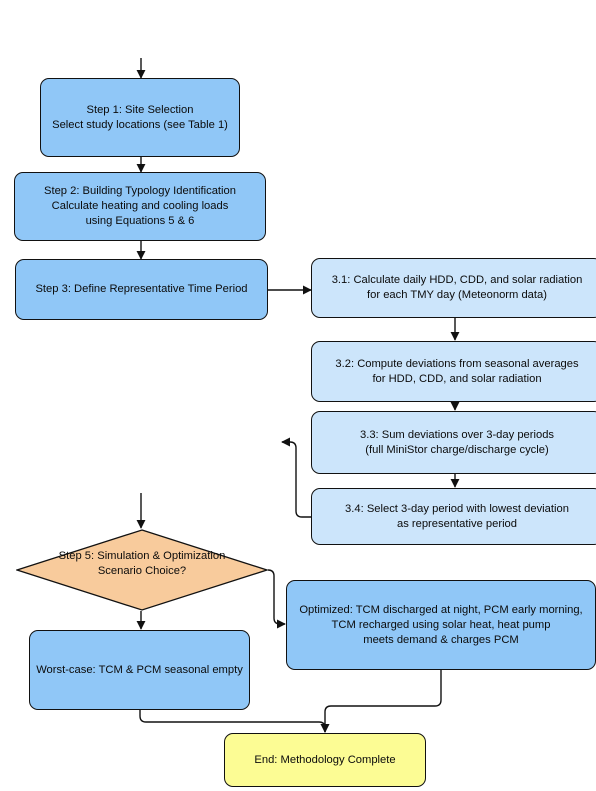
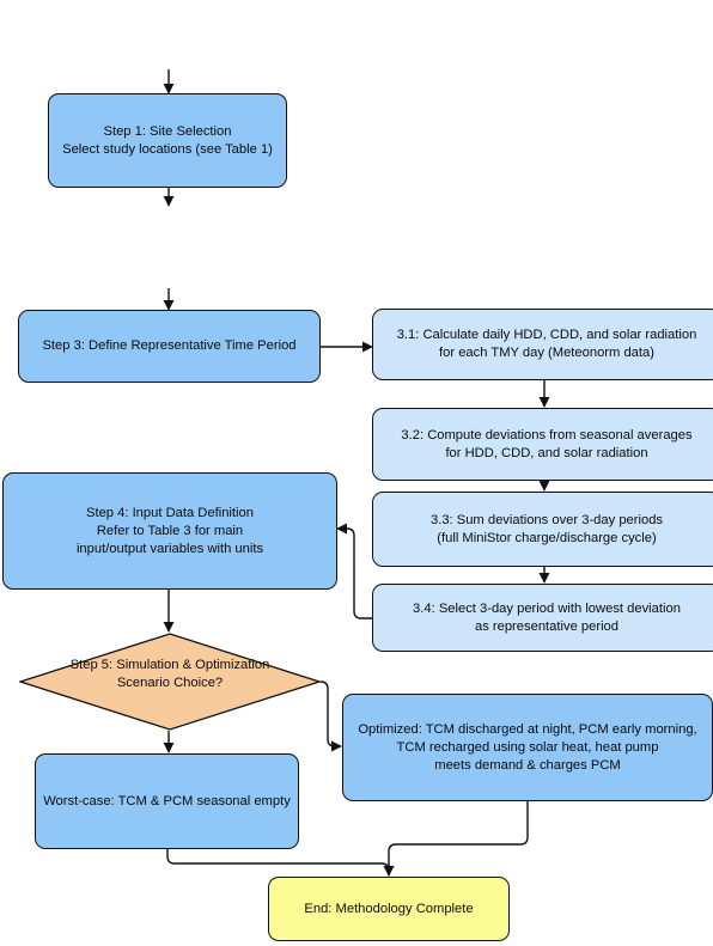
  Step 1: Site Selection
  Select study locations (see Table 1)
- Step 2: Building Typology Identification
- Calculate heating and cooling loads
- using Equations 5 & 6
  Step 3: Define Representative Time Period
  3.1: Calculate daily HDD, CDD, and solar radiation
  for each TMY day (Meteonorm data)
  3.2: Compute deviations from seasonal averages
  for HDD, CDD, and solar radiation
  3.3: Sum deviations over 3-day periods
  (full MiniStor charge/discharge cycle)
  3.4: Select 3-day period with lowest deviation
  as representative period
+ Step 4: Input Data Definition
+ Refer to Table 3 for main
+ input/output variables with units
  Step 5: Simulation & Optimization
  Scenario Choice?
  Worst-case: TCM & PCM seasonal empty
  Optimized: TCM discharged at night, PCM early morning,
  TCM recharged using solar heat, heat pump
  meets demand & charges PCM
  End: Methodology Complete
